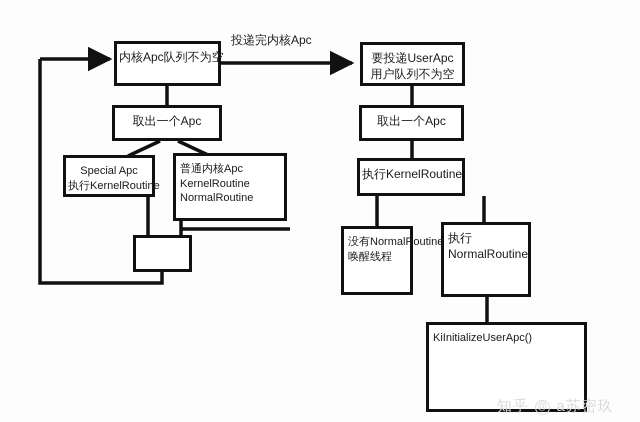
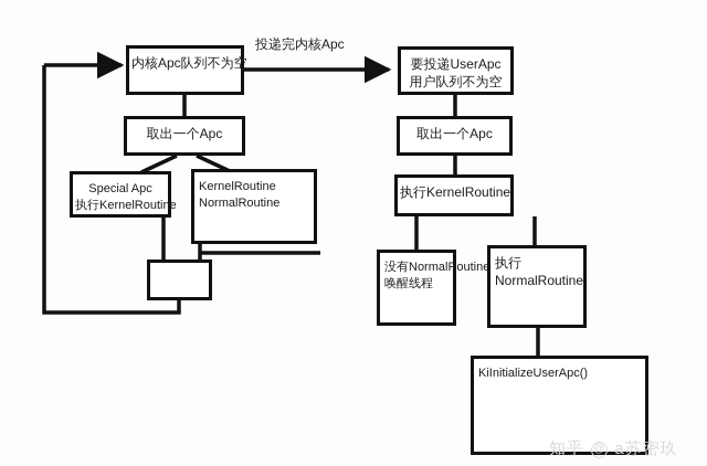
  内核Apc队列不为空
  取出一个Apc
  Special Apc
  执行KernelRoutine
- 普通内核Apc
  KernelRoutine
  NormalRoutine
  要投递UserApc
  用户队列不为空
  取出一个Apc
  执行KernelRoutine
  没有NormalRoutin
  唤醒线程
  执行
  NormalRoutine
  KiInitializeUserApc()
  投递完内核Apc
  知乎 @ a苏密玖
